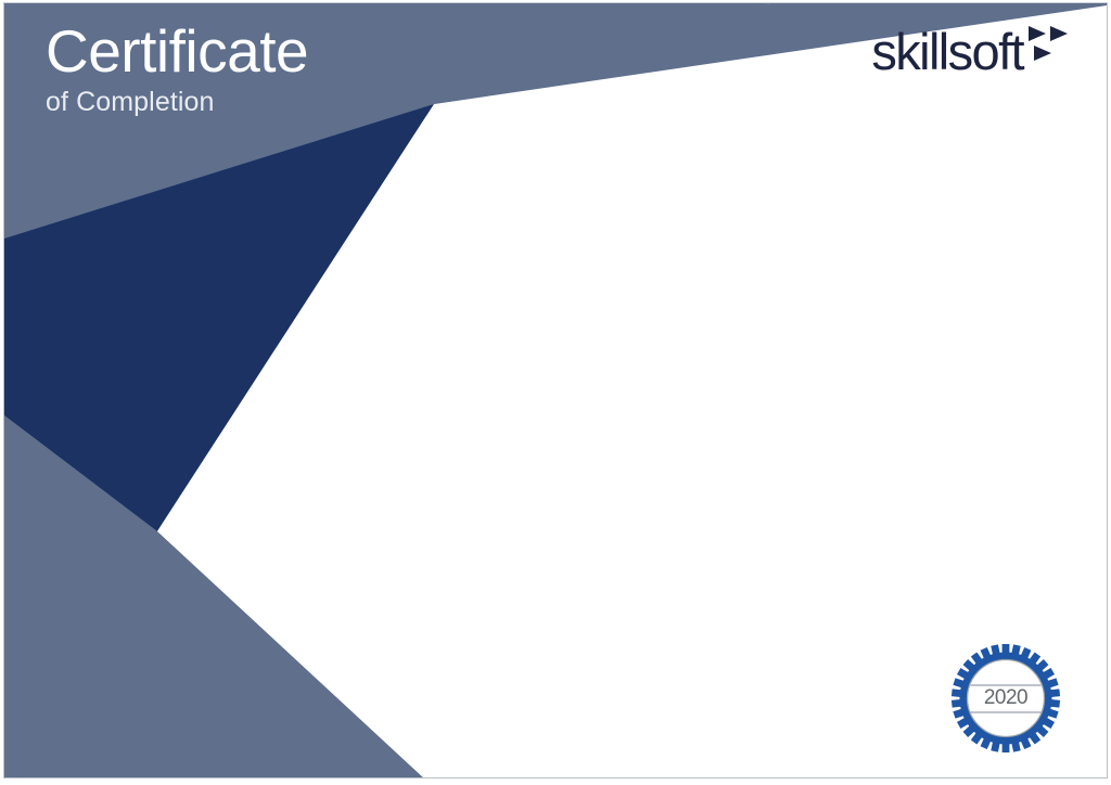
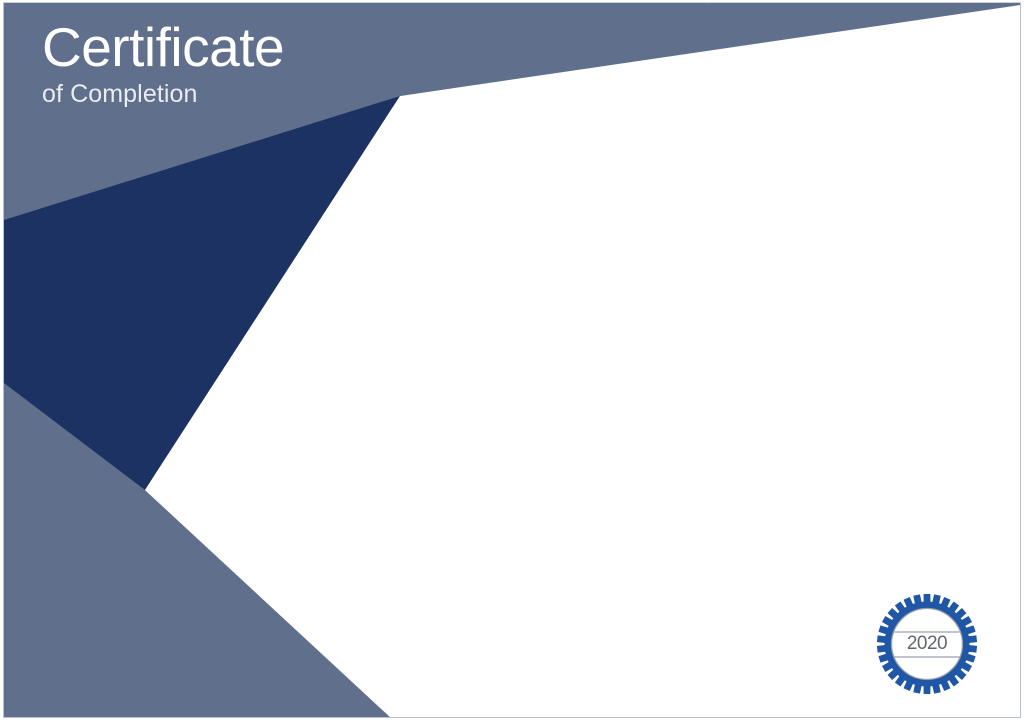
  Certificate
  of Completion
- skillsoft
  2020
